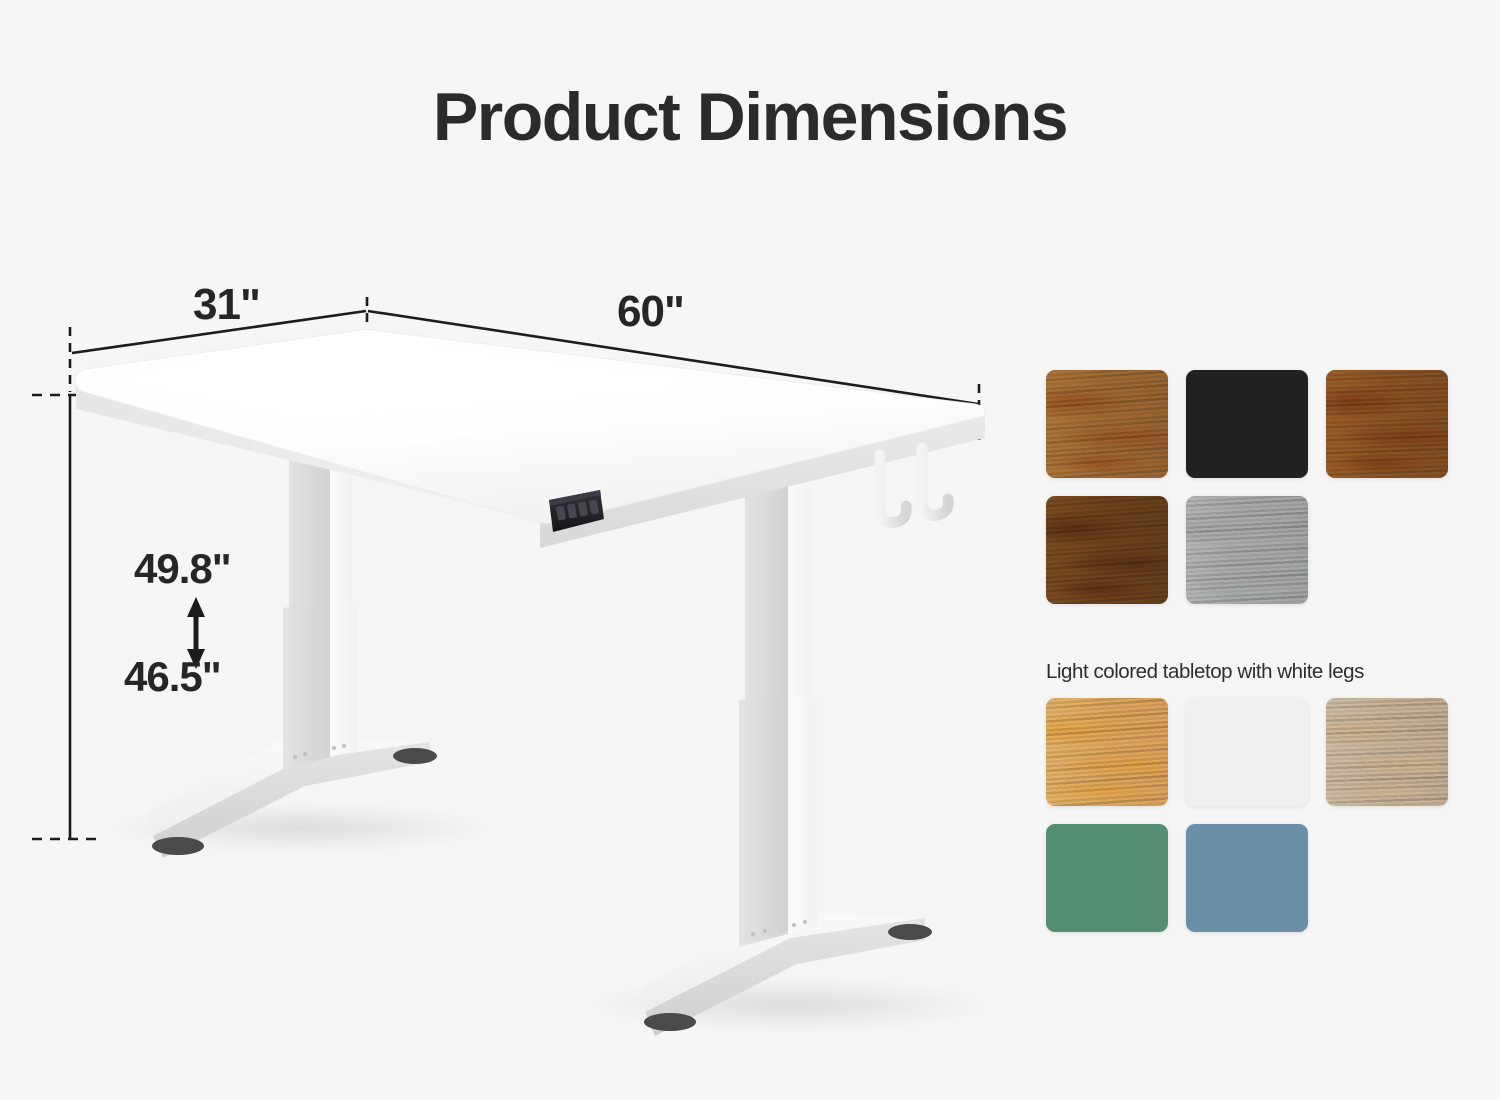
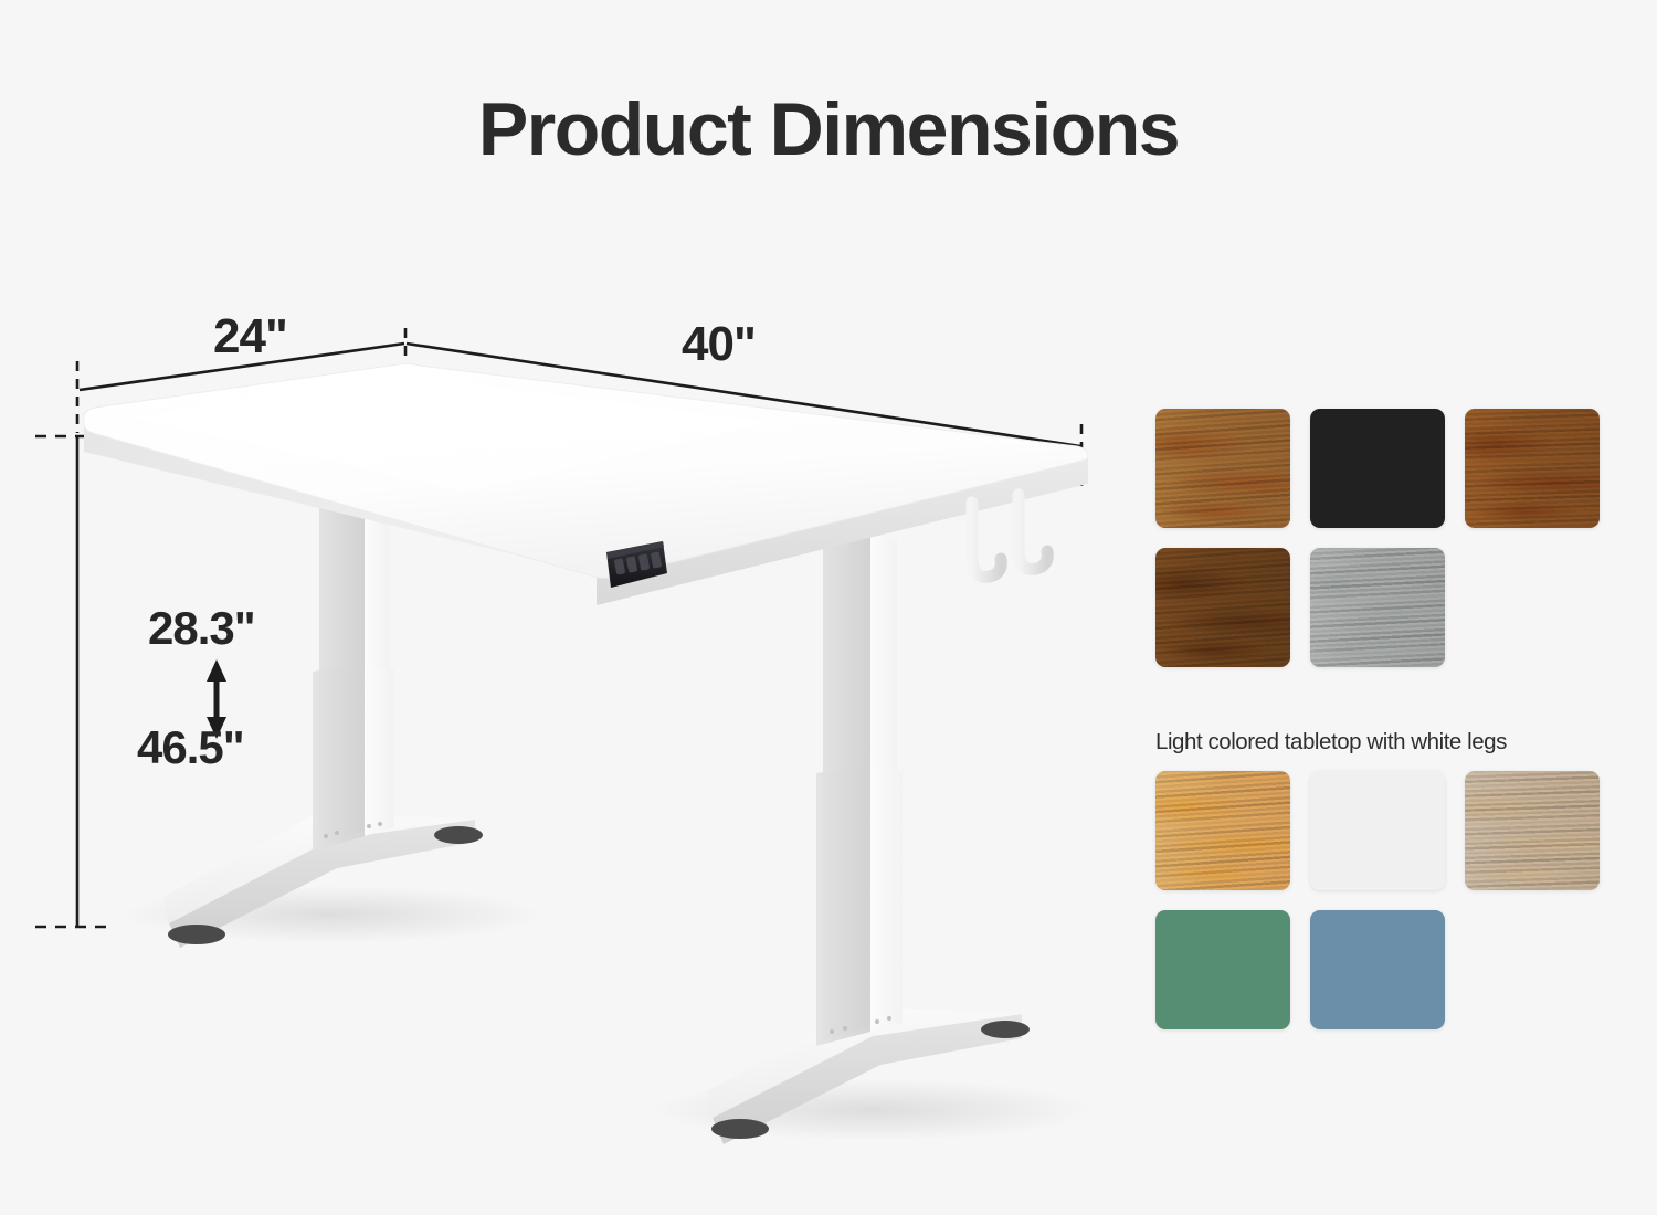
  Product Dimensions
- 31"
+ 24"
- 60"
+ 40"
- 49.8"
+ 28.3"
  46.5"
  Light colored tabletop with white legs
